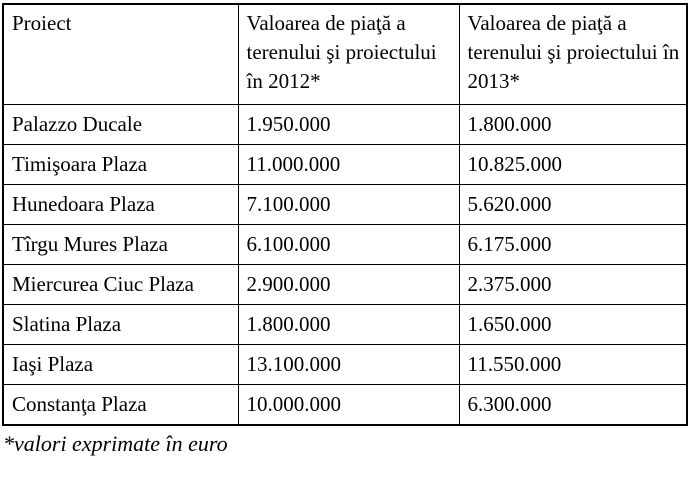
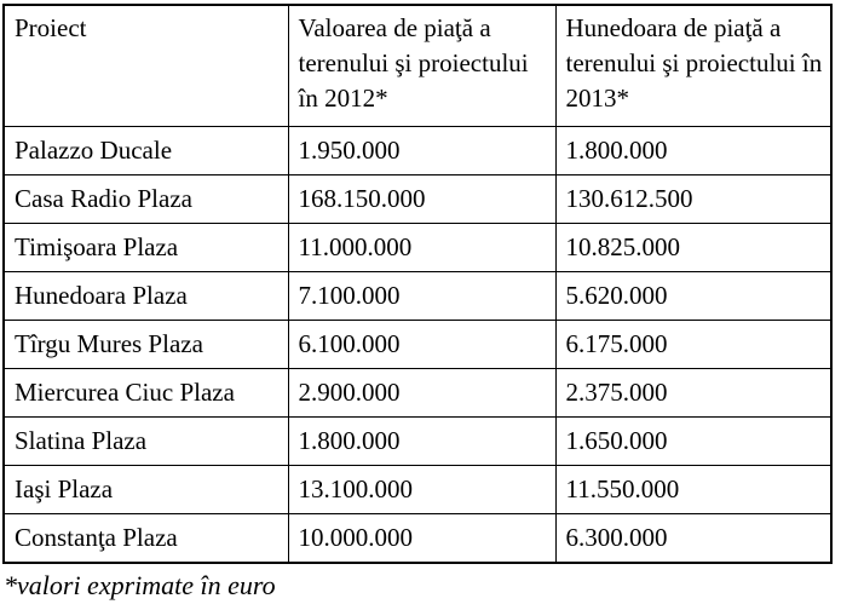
- Proiect	Valoarea de piaţă a terenului şi proiectului în 2012*	Valoarea de piaţă a terenului şi proiectului în 2013*
+ Proiect	Valoarea de piaţă a terenului şi proiectului în 2012*	Hunedoara de piaţă a terenului şi proiectului în 2013*
  Palazzo Ducale	1.950.000	1.800.000
+ Casa Radio Plaza	168.150.000	130.612.500
  Timişoara Plaza	11.000.000	10.825.000
  Hunedoara Plaza	7.100.000	5.620.000
  Tîrgu Mures Plaza	6.100.000	6.175.000
  Miercurea Ciuc Plaza	2.900.000	2.375.000
  Slatina Plaza	1.800.000	1.650.000
  Iaşi Plaza	13.100.000	11.550.000
  Constanţa Plaza	10.000.000	6.300.000
  *valori exprimate în euro
